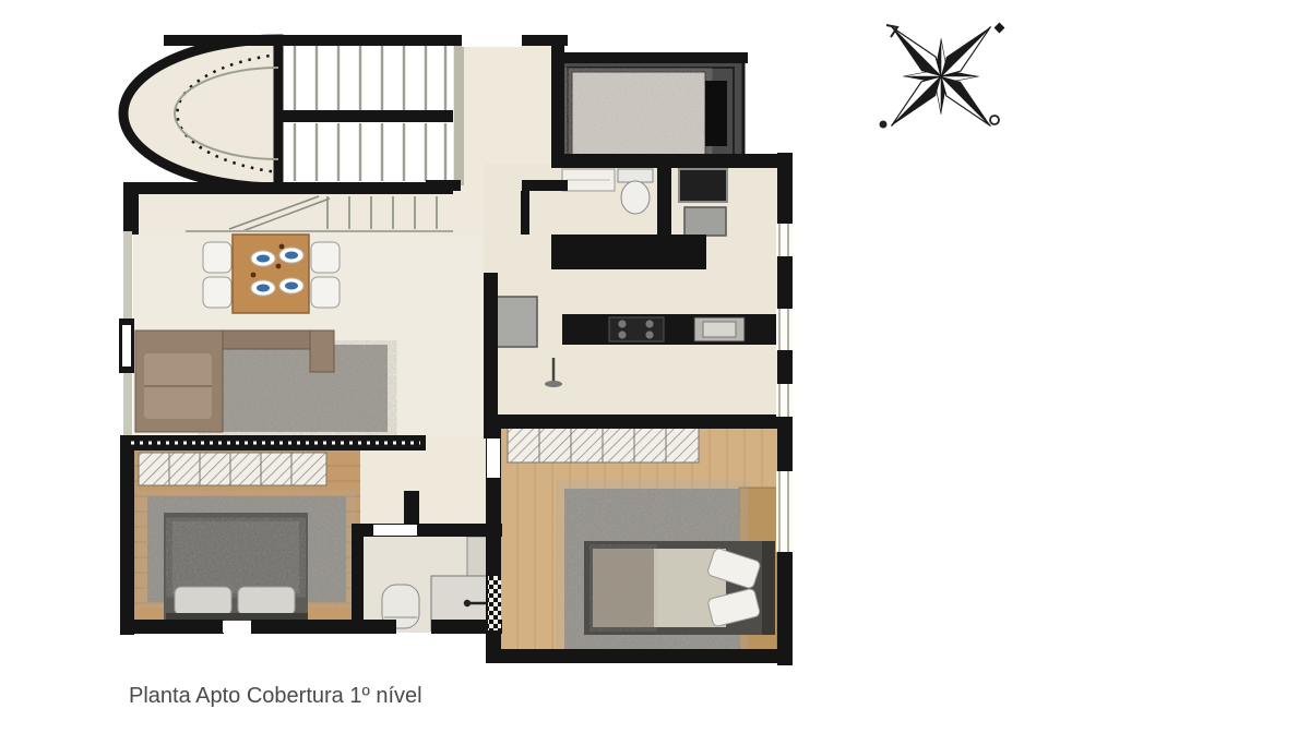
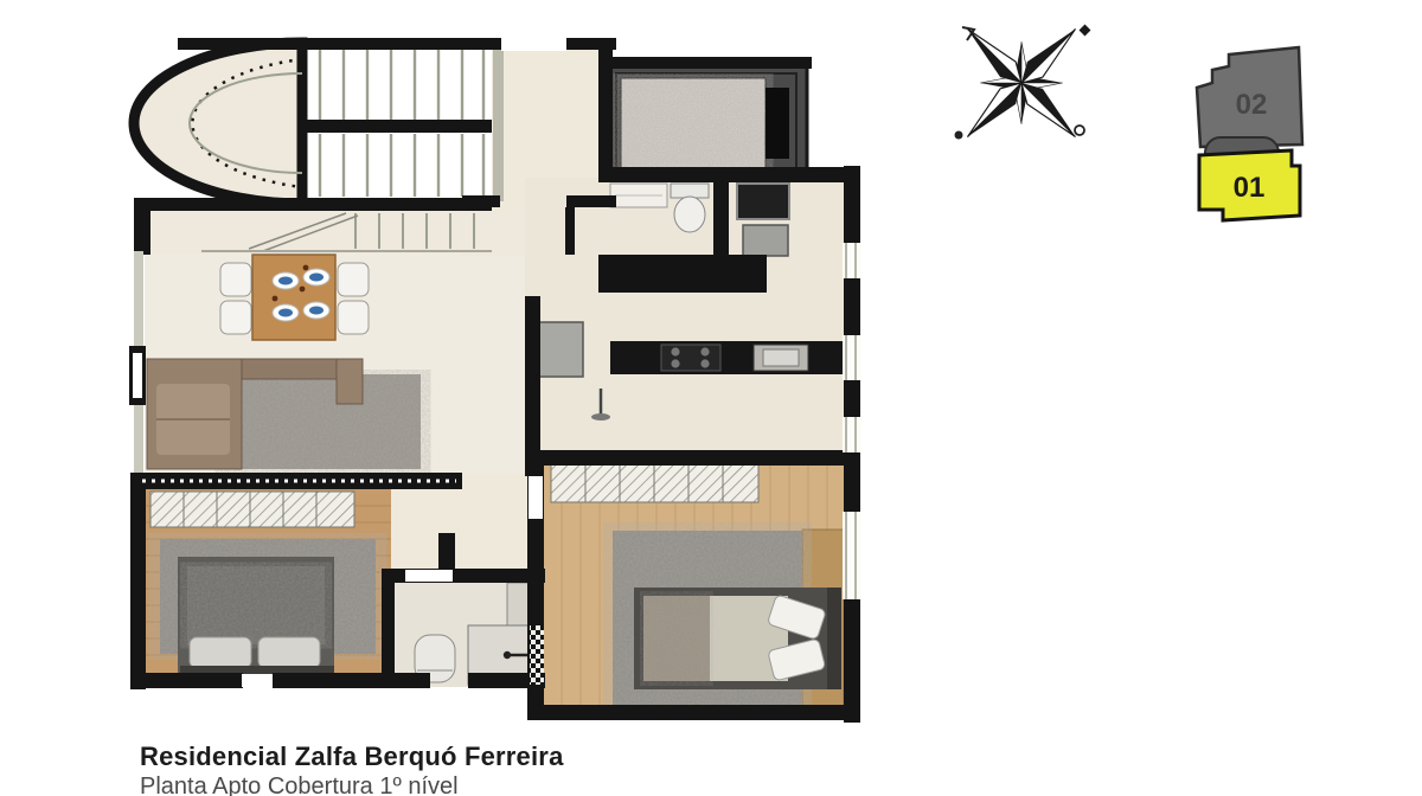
+ 02
+ 01
+ Residencial Zalfa Berquó Ferreira
  Planta Apto Cobertura 1º nível
